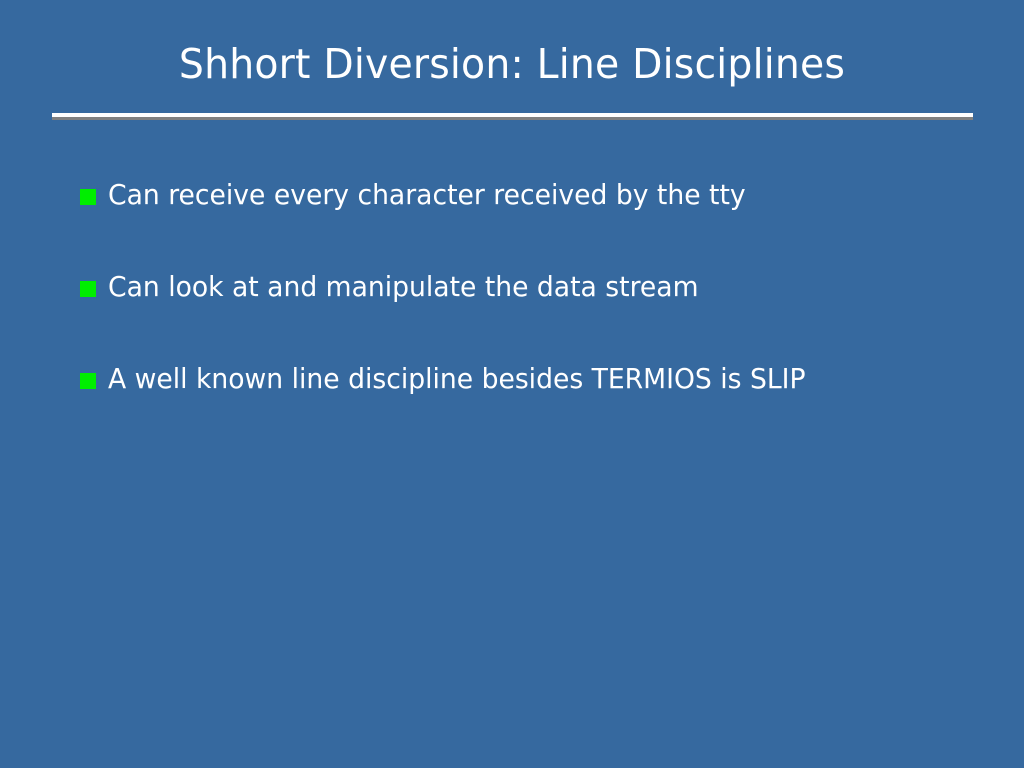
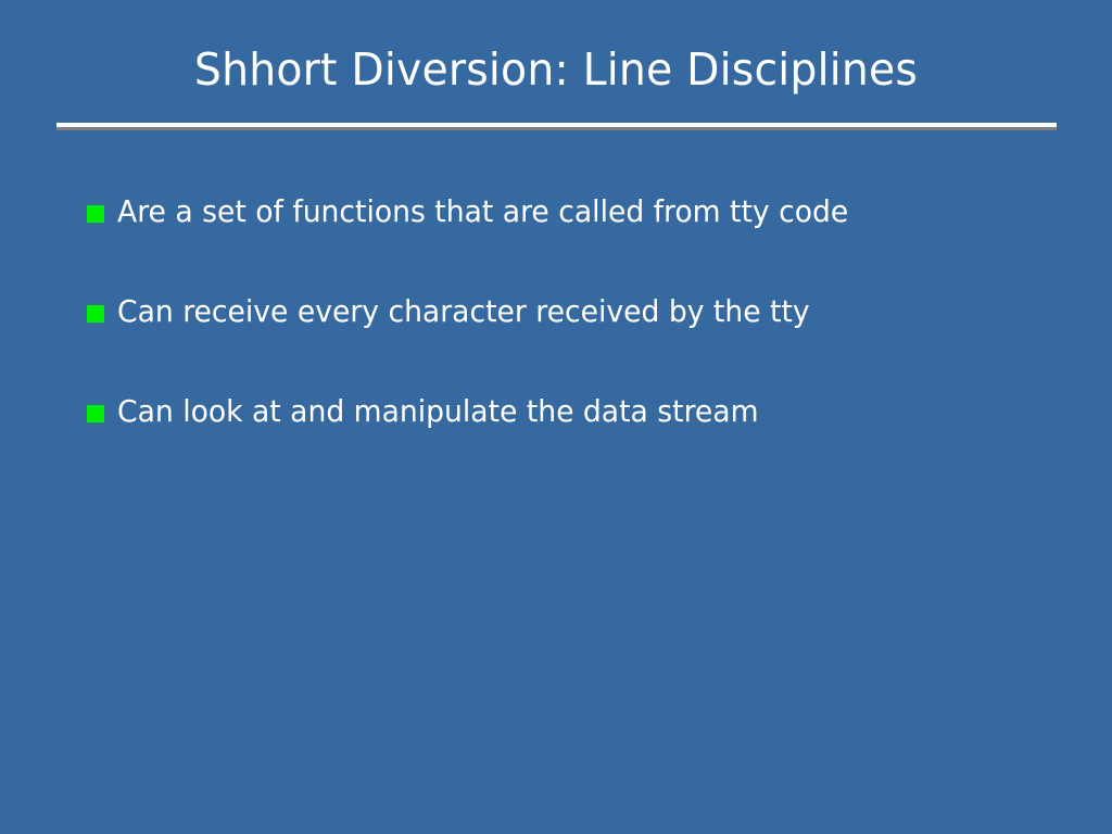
  Shhort Diversion: Line Disciplines
+ Are a set of functions that are called from tty code
  Can receive every character received by the tty
  Can look at and manipulate the data stream
- A well known line discipline besides TERMIOS is SLIP
